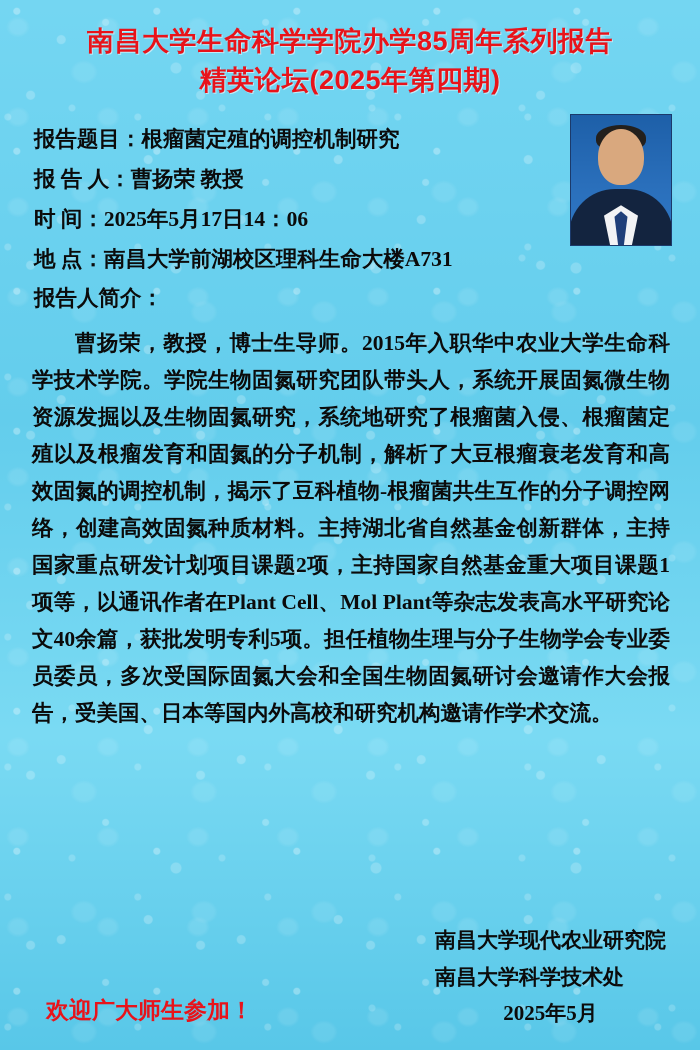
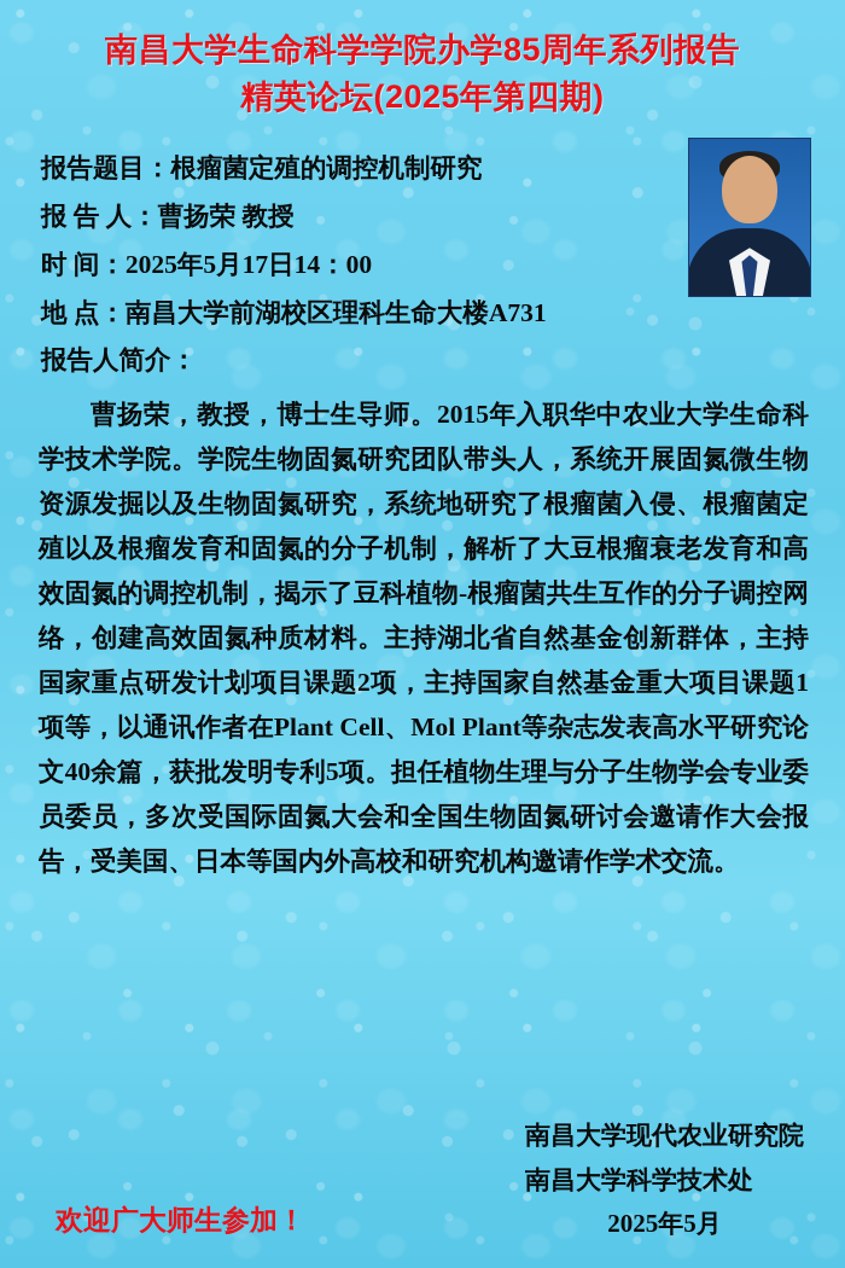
  南昌大学生命科学学院办学85周年系列报告
  精英论坛(2025年第四期)
  报告题目：根瘤菌定殖的调控机制研究
  报 告 人：曹扬荣 教授
- 时 间：2025年5月17日14：06
+ 时 间：2025年5月17日14：00
  地 点：南昌大学前湖校区理科生命大楼A731
  报告人简介：
  曹扬荣，教授，博士生导师。2015年入职华中农业大学生命科学技术学院。学院生物固氮研究团队带头人，系统开展固氮微生物资源发掘以及生物固氮研究，系统地研究了根瘤菌入侵、根瘤菌定殖以及根瘤发育和固氮的分子机制，解析了大豆根瘤衰老发育和高效固氮的调控机制，揭示了豆科植物-根瘤菌共生互作的分子调控网络，创建高效固氮种质材料。主持湖北省自然基金创新群体，主持国家重点研发计划项目课题2项，主持国家自然基金重大项目课题1项等，以通讯作者在Plant Cell、Mol Plant等杂志发表高水平研究论文40余篇，获批发明专利5项。担任植物生理与分子生物学会专业委员委员，多次受国际固氮大会和全国生物固氮研讨会邀请作大会报告，受美国、日本等国内外高校和研究机构邀请作学术交流。
  欢迎广大师生参加！
  南昌大学现代农业研究院
  南昌大学科学技术处
  2025年5月
